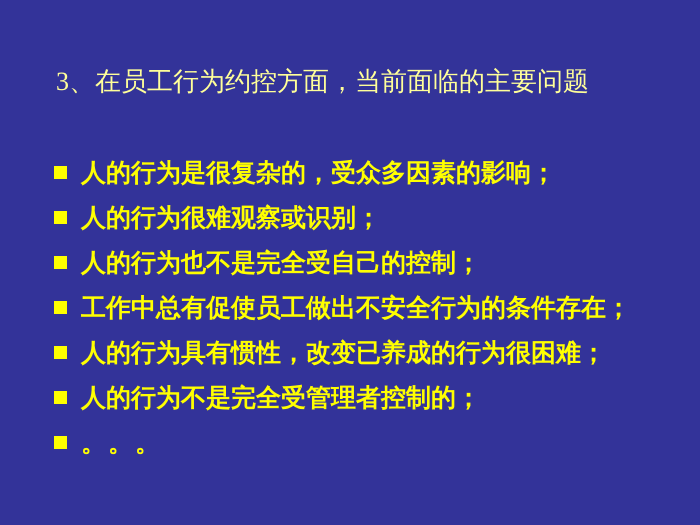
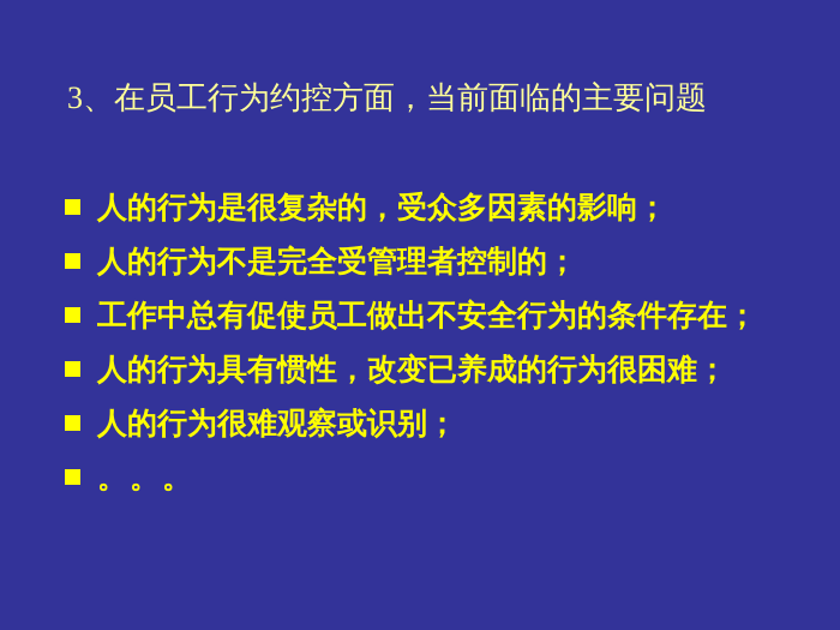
  3、在员工行为约控方面，当前面临的主要问题
  人的行为是很复杂的，受众多因素的影响；
- 人的行为很难观察或识别；
+ 人的行为不是完全受管理者控制的；
- 人的行为也不是完全受自己的控制；
  工作中总有促使员工做出不安全行为的条件存在；
  人的行为具有惯性，改变已养成的行为很困难；
- 人的行为不是完全受管理者控制的；
+ 人的行为很难观察或识别；
  。。。
